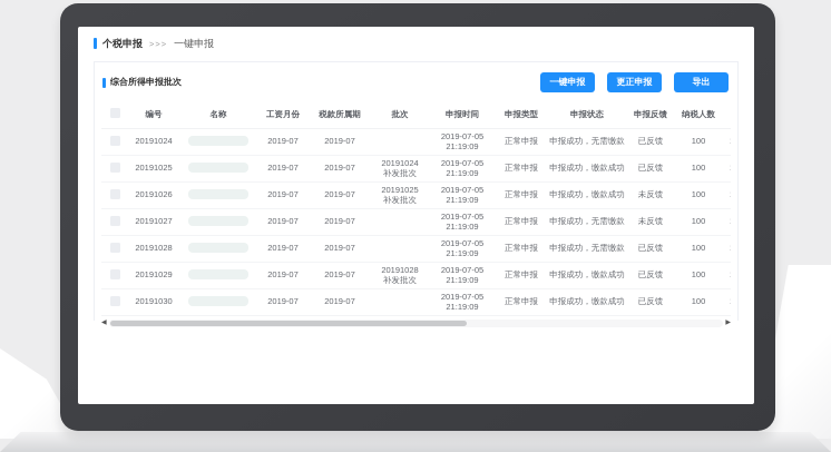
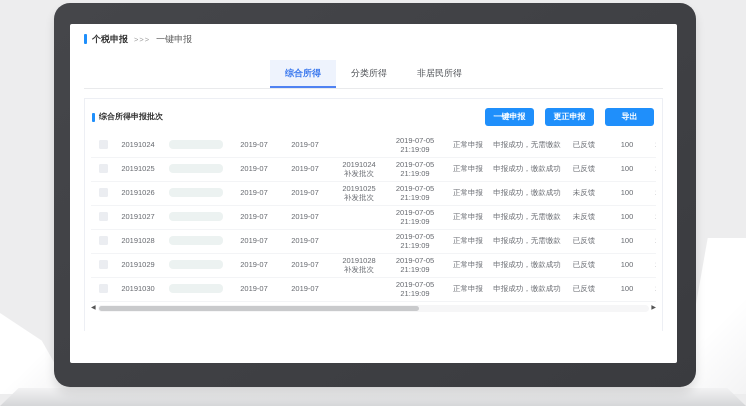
  个税申报
  >>>
  一键申报
+ 综合所得
+ 分类所得
+ 非居民所得
  综合所得申报批次
  一键申报
  更正申报
  导出
- 编号
- 名称
- 工资月份
- 税款所属期
- 批次
- 申报时间
- 申报类型
- 申报状态
- 申报反馈
- 纳税人数
  20191024
  2019-07
  2019-07
  2019-07-05
  21:19:09
  正常申报
  申报成功，无需缴款
  已反馈
  100
  20191025
  2019-07
  2019-07
  20191024
  补发批次
  2019-07-05
  21:19:09
  正常申报
  申报成功，缴款成功
  已反馈
  100
  20191026
  2019-07
  2019-07
  20191025
  补发批次
  2019-07-05
  21:19:09
  正常申报
  申报成功，缴款成功
  未反馈
  100
  20191027
  2019-07
  2019-07
  2019-07-05
  21:19:09
  正常申报
  申报成功，无需缴款
  未反馈
  100
  20191028
  2019-07
  2019-07
  2019-07-05
  21:19:09
  正常申报
  申报成功，无需缴款
  已反馈
  100
  20191029
  2019-07
  2019-07
  20191028
  补发批次
  2019-07-05
  21:19:09
  正常申报
  申报成功，缴款成功
  已反馈
  100
  20191030
  2019-07
  2019-07
  2019-07-05
  21:19:09
  正常申报
  申报成功，缴款成功
  已反馈
  100
